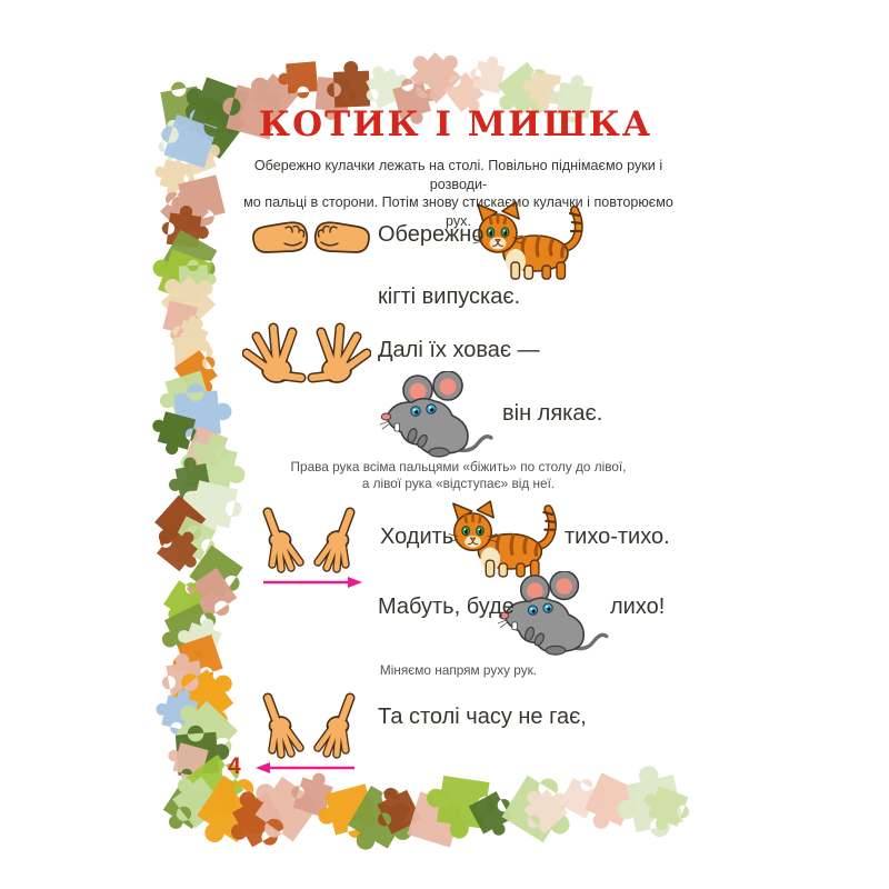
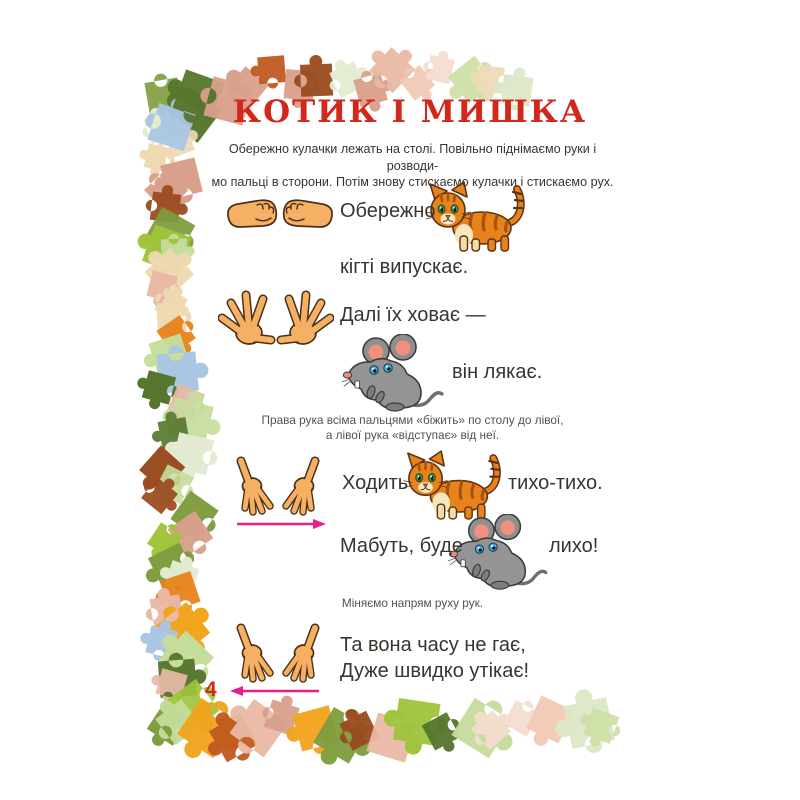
  КОТИК І МИШКА
  Обережно кулачки лежать на столі. Повільно піднімаємо руки і розводи-
- мо пальці в сторони. Потім знову стискаємо кулачки і повторюємо рух.
+ мо пальці в сторони. Потім знову стискаємо кулачки і стискаємо рух.
  Обережно
  кігті випускає.
  Далі їх ховає —
  він лякає.
  Права рука всіма пальцями «біжить» по столу до лівої,
  а лівої рука «відступає» від неї.
  Ходить
  тихо-тихо.
  Мабуть, буде
  лихо!
  Міняємо напрям руху рук.
- Та столі часу не гає,
+ Та вона часу не гає,
+ Дуже швидко утікає!
  4
